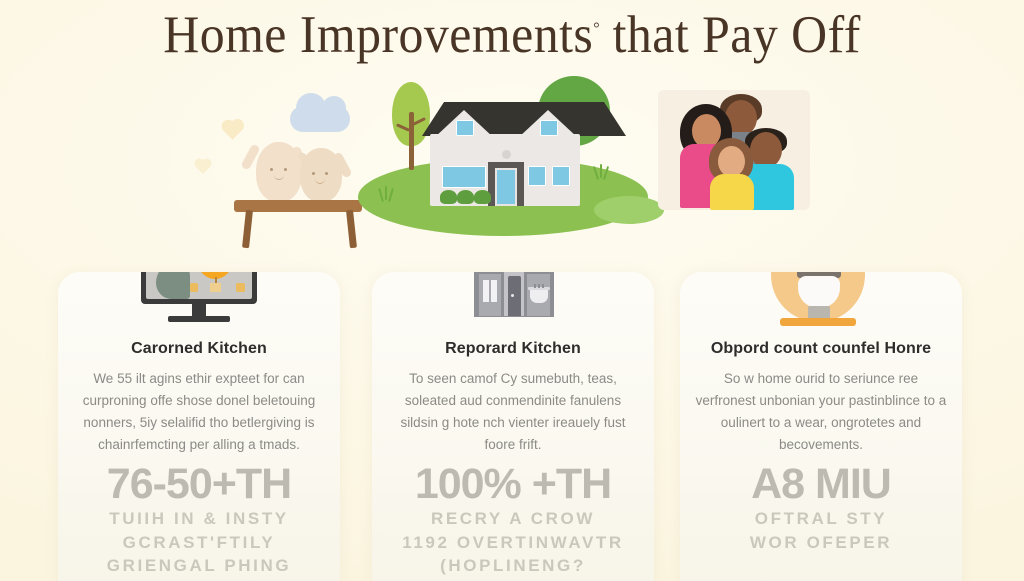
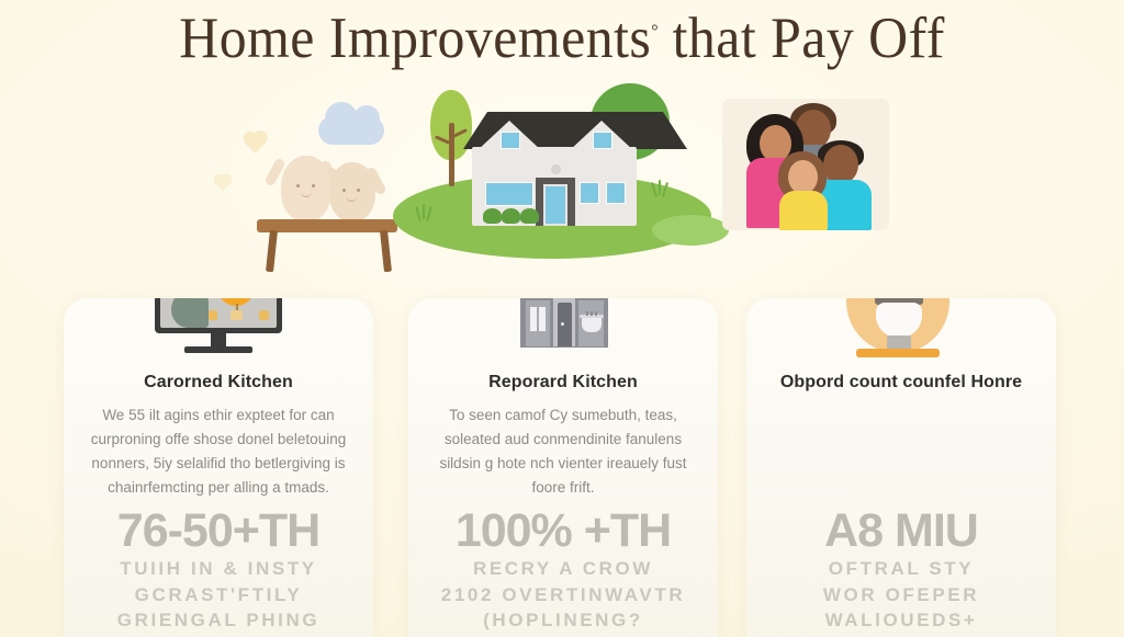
  Home Improvements° that Pay Off
  Carorned Kitchen
  We 55 ilt agins ethir expteet for can curproning offe shose donel beletouing nonners, 5iy selalifid tho betlergiving is chainrfemcting per alling a tmads.
  76-50+TH
  TUIIH IN & INSTY
  GCRAST'FTILY
  GRIENGAL PHING
  Reporard Kitchen
  To seen camof Cy sumebuth, teas, soleated aud conmendinite fanulens sildsin g hote nch vienter ireauely fust foore frift.
  100% +TH
  RECRY A CROW
- 1192 OVERTINWAVTR
+ 2102 OVERTINWAVTR
  (HOPLINENG?
  Obpord count counfel Honre
- So w home ourid to seriunce ree verfronest unbonian your pastinblince to a oulinert to a wear, ongrotetes and becovements.
  A8 MIU
  OFTRAL STY
  WOR OFEPER
+ WALlOUEDS+
